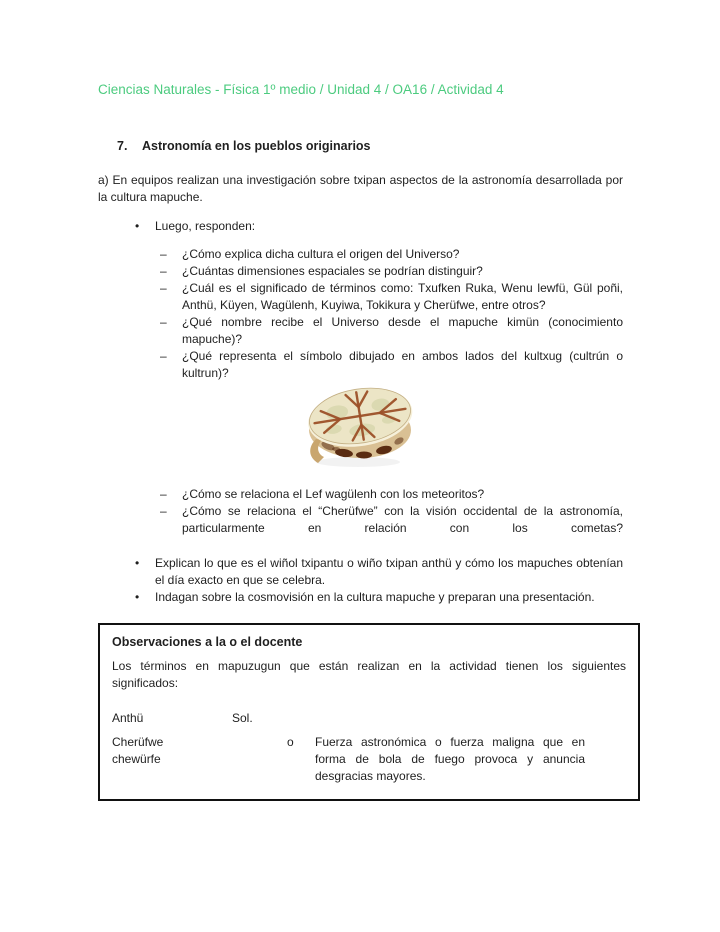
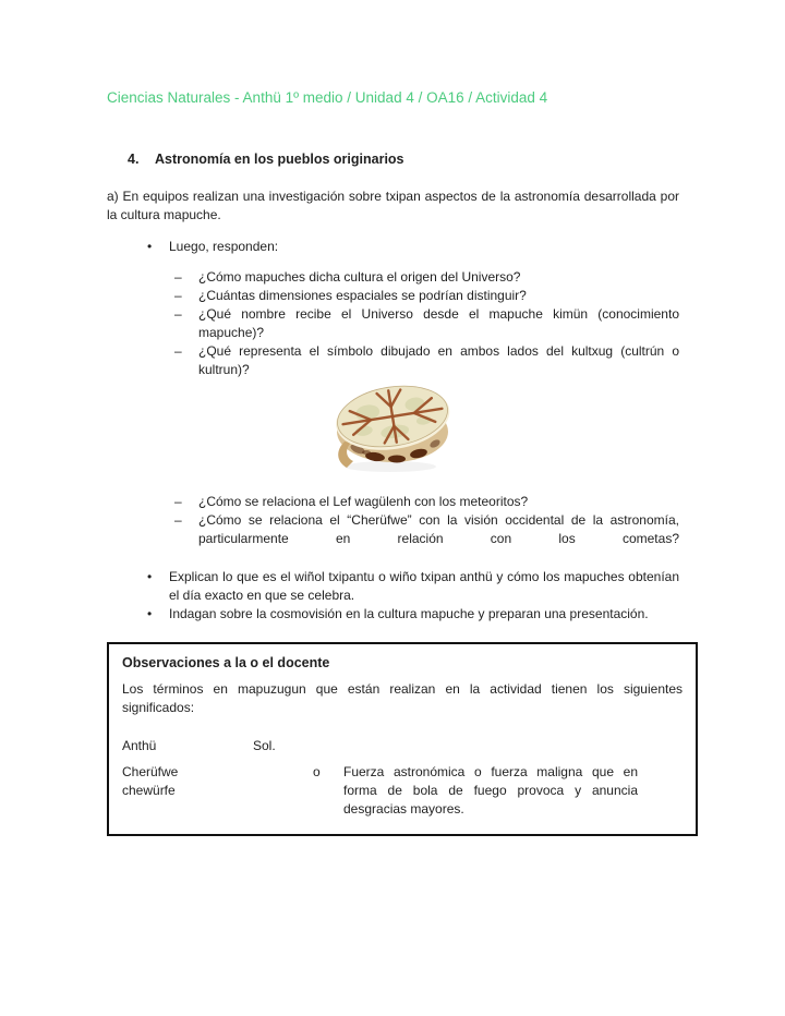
- Ciencias Naturales - Física 1º medio / Unidad 4 / OA16 / Actividad 4
+ Ciencias Naturales - Anthü 1º medio / Unidad 4 / OA16 / Actividad 4
- 7.
+ 4.
  Astronomía en los pueblos originarios
  a) En equipos realizan una investigación sobre txipan aspectos de la astronomía desarrollada por la cultura mapuche.
  Luego, responden:
- ¿Cómo explica dicha cultura el origen del Universo?
+ ¿Cómo mapuches dicha cultura el origen del Universo?
  ¿Cuántas dimensiones espaciales se podrían distinguir?
- ¿Cuál es el significado de términos como: Txufken Ruka, Wenu lewfü, Gül poñi, Anthü, Küyen, Wagülenh, Kuyiwa, Tokikura y Cherüfwe, entre otros?
  ¿Qué nombre recibe el Universo desde el mapuche kimün (conocimiento mapuche)?
  ¿Qué representa el símbolo dibujado en ambos lados del kultxug (cultrún o kultrun)?
  ¿Cómo se relaciona el Lef wagülenh con los meteoritos?
  ¿Cómo se relaciona el “Cherüfwe” con la visión occidental de la astronomía, particularmente en relación con los cometas?
  Explican lo que es el wiñol txipantu o wiño txipan anthü y cómo los mapuches obtenían el día exacto en que se celebra.
  Indagan sobre la cosmovisión en la cultura mapuche y preparan una presentación.
  Observaciones a la o el docente
  Los términos en mapuzugun que están realizan en la actividad tienen los siguientes significados:
  Anthü
  Sol.
  Cherüfwe
  chewürfe
  o
  Fuerza astronómica o fuerza maligna que en forma de bola de fuego provoca y anuncia desgracias mayores.
